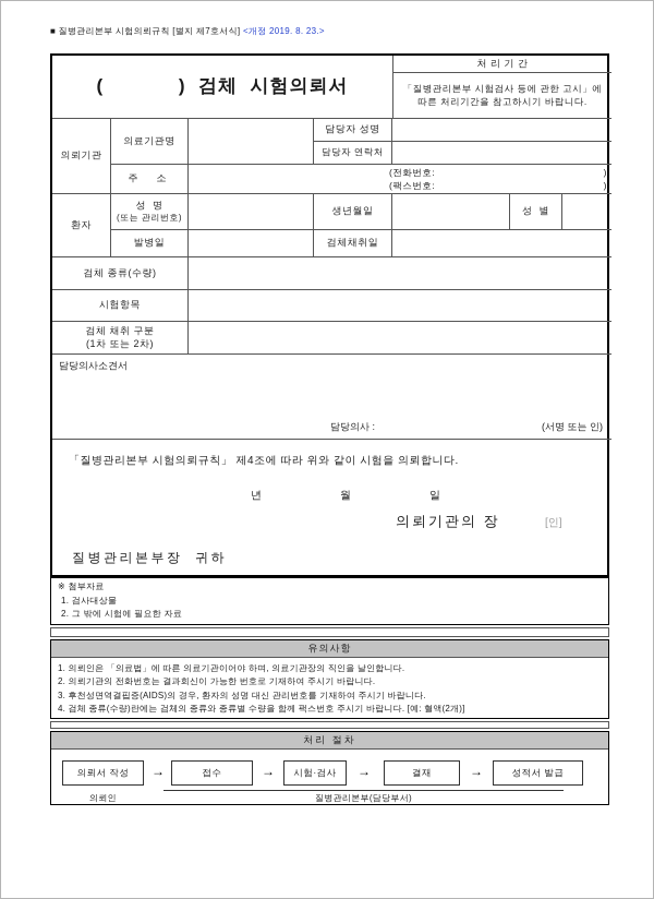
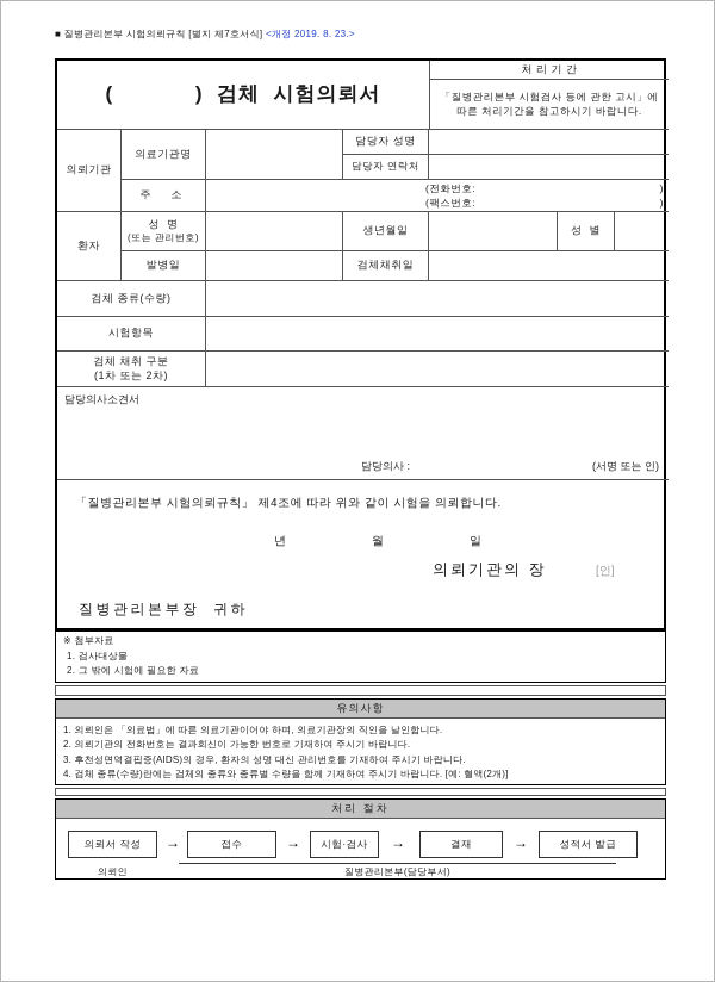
  ■ 질병관리본부 시험의뢰규칙 [별지 제7호서식] <개정 2019. 8. 23.>
  ( ) 검체 시험의뢰서
  처 리 기 간
  「질병관리본부 시험검사 등에 관한 고시」에 따른 처리기간을 참고하시기 바랍니다.
  의뢰기관
  의료기관명
  담당자 성명
  담당자 연락처
  주 소
  (전화번호:
  )
  (팩스번호:
  )
  환자
  성 명
  (또는 관리번호)
  생년월일
  성 별
  발병일
  검체채취일
  검체 종류(수량)
  시험항목
  검체 채취 구분
  (1차 또는 2차)
  담당의사소견서
  담당의사 :
  (서명 또는 인)
  「질병관리본부 시험의뢰규칙」 제4조에 따라 위와 같이 시험을 의뢰합니다.
  년
  월
  일
  의뢰기관의 장
  [인]
  질병관리본부장 귀하
  ※ 첨부자료
  1. 검사대상물
  2. 그 밖에 시험에 필요한 자료
  유의사항
  1. 의뢰인은 「의료법」에 따른 의료기관이어야 하며, 의료기관장의 직인을 날인합니다.
  2. 의뢰기관의 전화번호는 결과회신이 가능한 번호로 기재하여 주시기 바랍니다.
  3. 후천성면역결핍증(AIDS)의 경우, 환자의 성명 대신 관리번호를 기재하여 주시기 바랍니다.
- 4. 검체 종류(수량)란에는 검체의 종류와 종류별 수량을 함께 팩스번호 주시기 바랍니다. [예: 혈액(2개)]
+ 4. 검체 종류(수량)란에는 검체의 종류와 종류별 수량을 함께 기재하여 주시기 바랍니다. [예: 혈액(2개)]
  처리 절차
  의뢰서 작성
  →
  접수
  →
  시험·검사
  →
  결재
  →
  성적서 발급
  의뢰인
  질병관리본부(담당부서)
